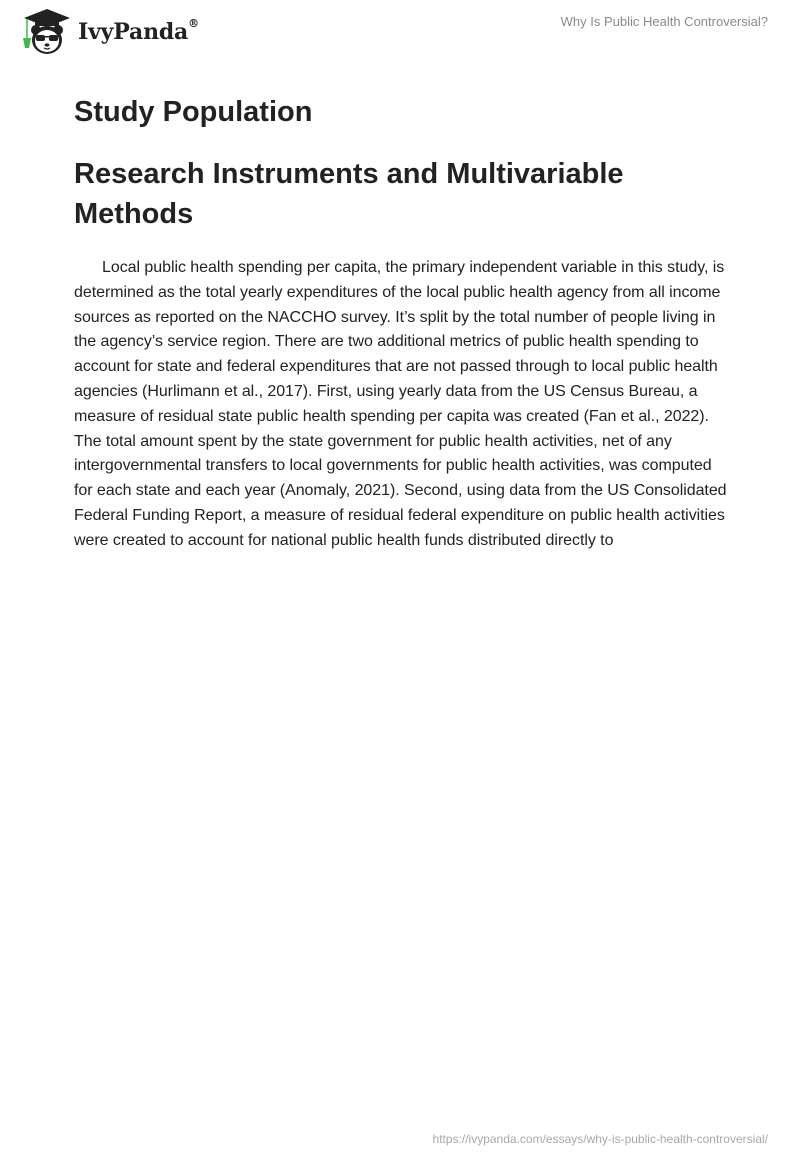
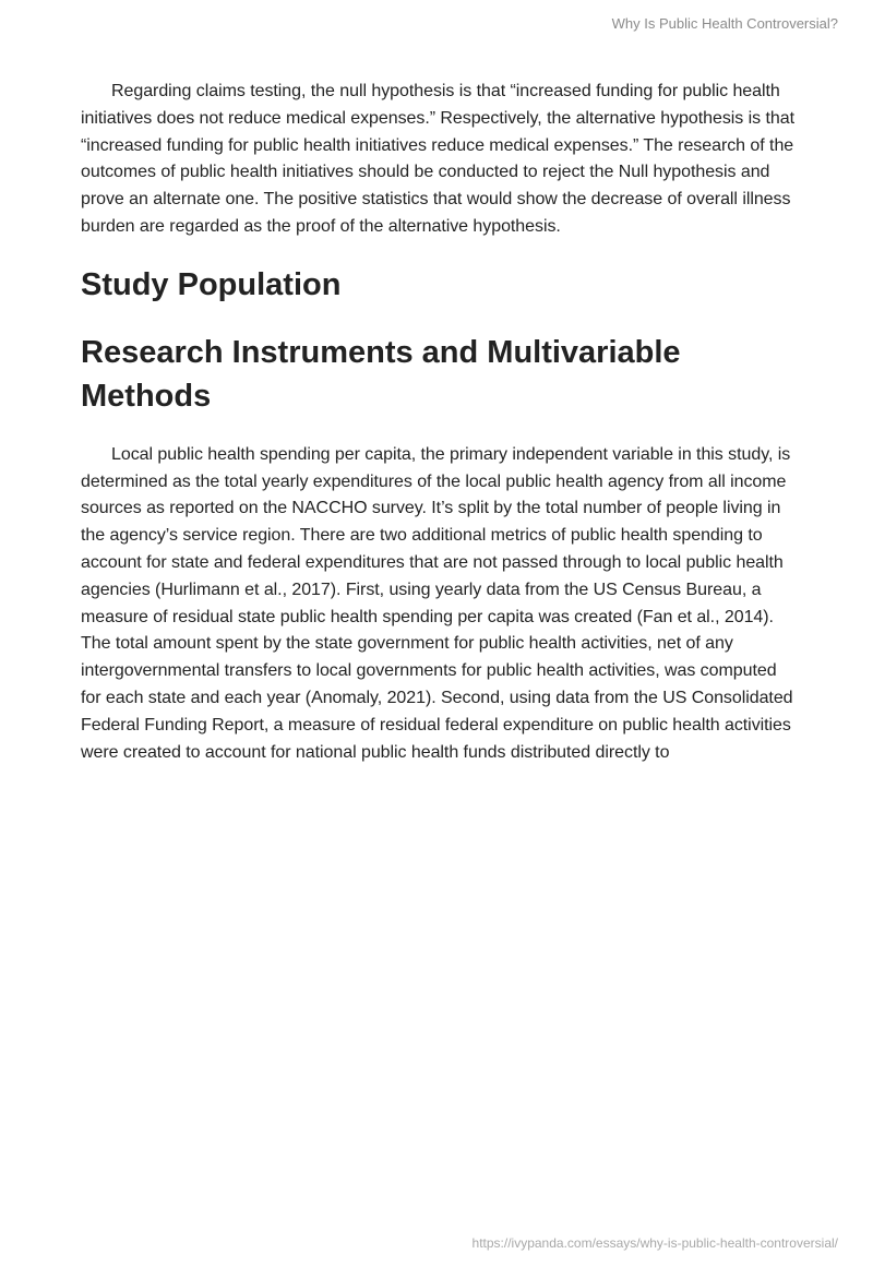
- IvyPanda®
  Why Is Public Health Controversial?
+ Regarding claims testing, the null hypothesis is that “increased funding for public health initiatives does not reduce medical expenses.” Respectively, the alternative hypothesis is that “increased funding for public health initiatives reduce medical expenses.” The research of the outcomes of public health initiatives should be conducted to reject the Null hypothesis and prove an alternate one. The positive statistics that would show the decrease of overall illness burden are regarded as the proof of the alternative hypothesis.
  Study Population
  Research Instruments and Multivariable Methods
- Local public health spending per capita, the primary independent variable in this study, is determined as the total yearly expenditures of the local public health agency from all income sources as reported on the NACCHO survey. It’s split by the total number of people living in the agency’s service region. There are two additional metrics of public health spending to account for state and federal expenditures that are not passed through to local public health agencies (Hurlimann et al., 2017). First, using yearly data from the US Census Bureau, a measure of residual state public health spending per capita was created (Fan et al., 2022). The total amount spent by the state government for public health activities, net of any intergovernmental transfers to local governments for public health activities, was computed for each state and each year (Anomaly, 2021). Second, using data from the US Consolidated Federal Funding Report, a measure of residual federal expenditure on public health activities were created to account for national public health funds distributed directly to
+ Local public health spending per capita, the primary independent variable in this study, is determined as the total yearly expenditures of the local public health agency from all income sources as reported on the NACCHO survey. It’s split by the total number of people living in the agency’s service region. There are two additional metrics of public health spending to account for state and federal expenditures that are not passed through to local public health agencies (Hurlimann et al., 2017). First, using yearly data from the US Census Bureau, a measure of residual state public health spending per capita was created (Fan et al., 2014). The total amount spent by the state government for public health activities, net of any intergovernmental transfers to local governments for public health activities, was computed for each state and each year (Anomaly, 2021). Second, using data from the US Consolidated Federal Funding Report, a measure of residual federal expenditure on public health activities were created to account for national public health funds distributed directly to
  https://ivypanda.com/essays/why-is-public-health-controversial/
